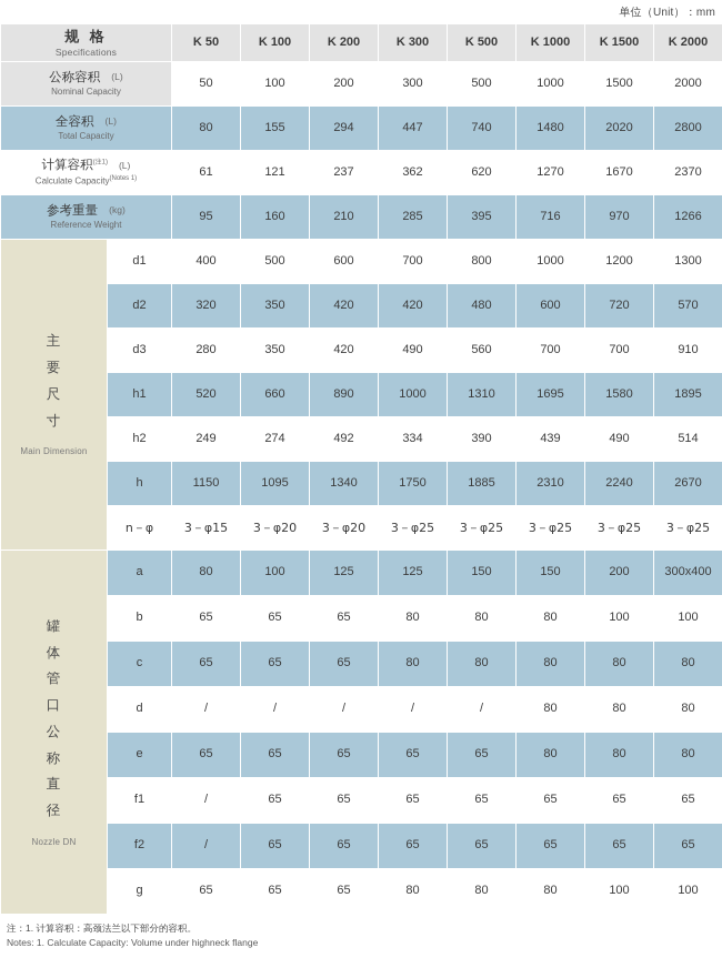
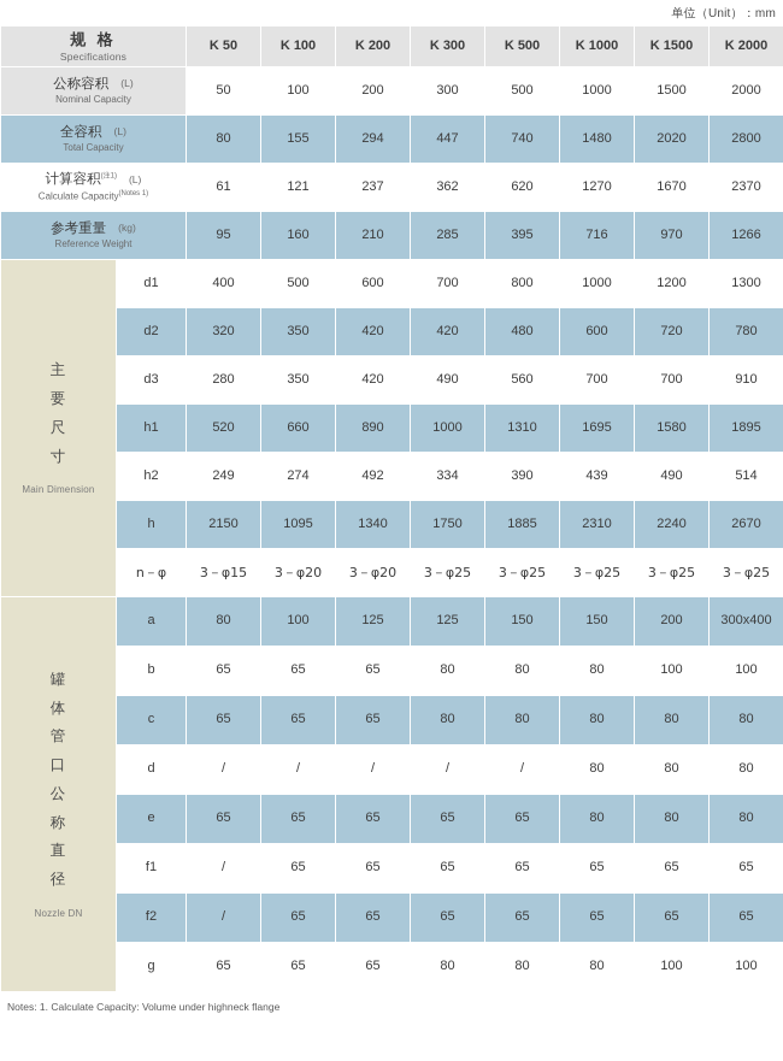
  单位（Unit）：mm
  规 格 Specifications	K 50	K 100	K 200	K 300	K 500	K 1000	K 1500	K 2000
  公称容积 (L) Nominal Capacity	50	100	200	300	500	1000	1500	2000
  全容积 (L) Total Capacity	80	155	294	447	740	1480	2020	2800
  计算容积 (L) Calculate Capacity	61	121	237	362	620	1270	1670	2370
  参考重量 (kg) Reference Weight	95	160	210	285	395	716	970	1266
  主 要 尺 寸 Main Dimension	d1	400	500	600	700	800	1000	1200	1300
- d2	320	350	420	420	480	600	720	570
+ d2	320	350	420	420	480	600	720	780
  d3	280	350	420	490	560	700	700	910
  h1	520	660	890	1000	1310	1695	1580	1895
  h2	249	274	492	334	390	439	490	514
- h	1150	1095	1340	1750	1885	2310	2240	2670
+ h	2150	1095	1340	1750	1885	2310	2240	2670
  n－φ	3－φ15	3－φ20	3－φ20	3－φ25	3－φ25	3－φ25	3－φ25	3－φ25
  罐 体 管 口 公 称 直 径 Nozzle DN	a	80	100	125	125	150	150	200	300x400
  b	65	65	65	80	80	80	100	100
  c	65	65	65	80	80	80	80	80
  d	/	/	/	/	/	80	80	80
  e	65	65	65	65	65	80	80	80
  f1	/	65	65	65	65	65	65	65
  f2	/	65	65	65	65	65	65	65
  g	65	65	65	80	80	80	100	100
- 注：1. 计算容积：高颈法兰以下部分的容积。
  Notes: 1. Calculate Capacity: Volume under highneck flange
